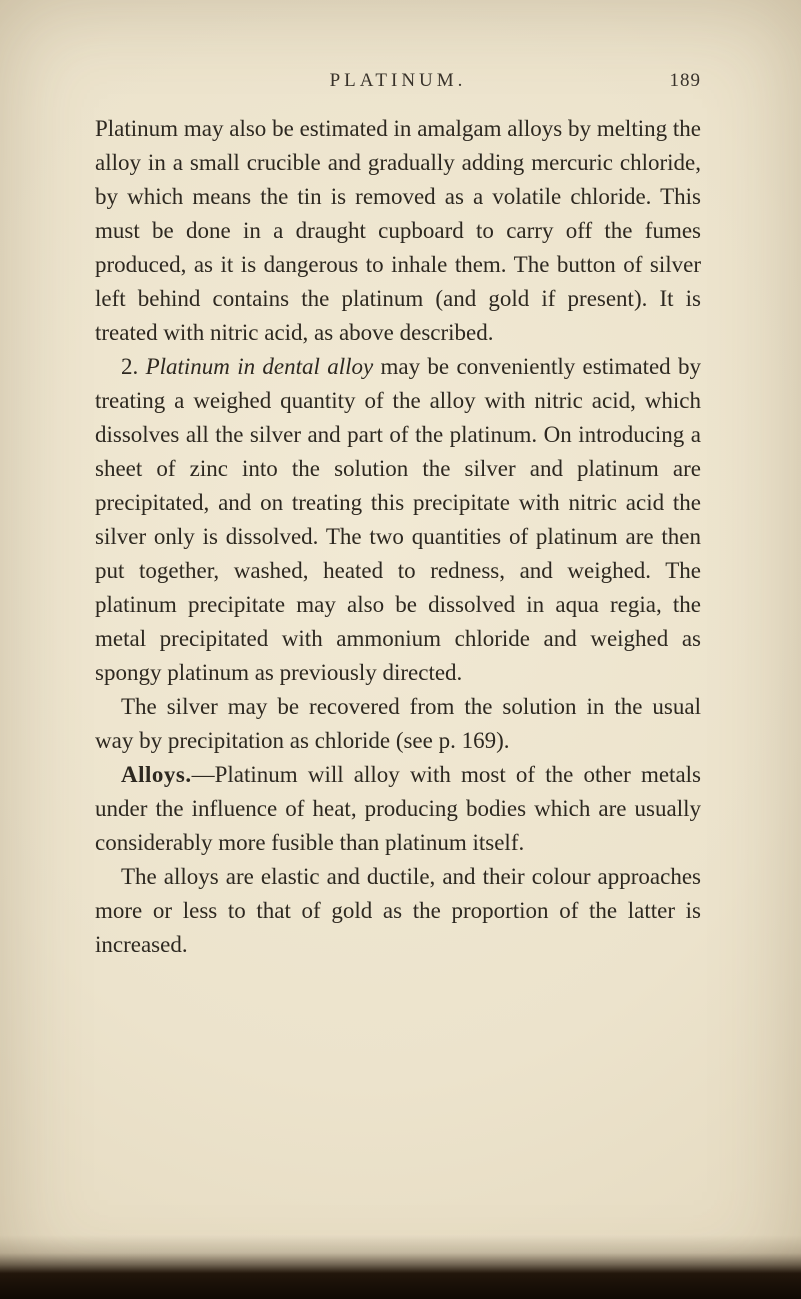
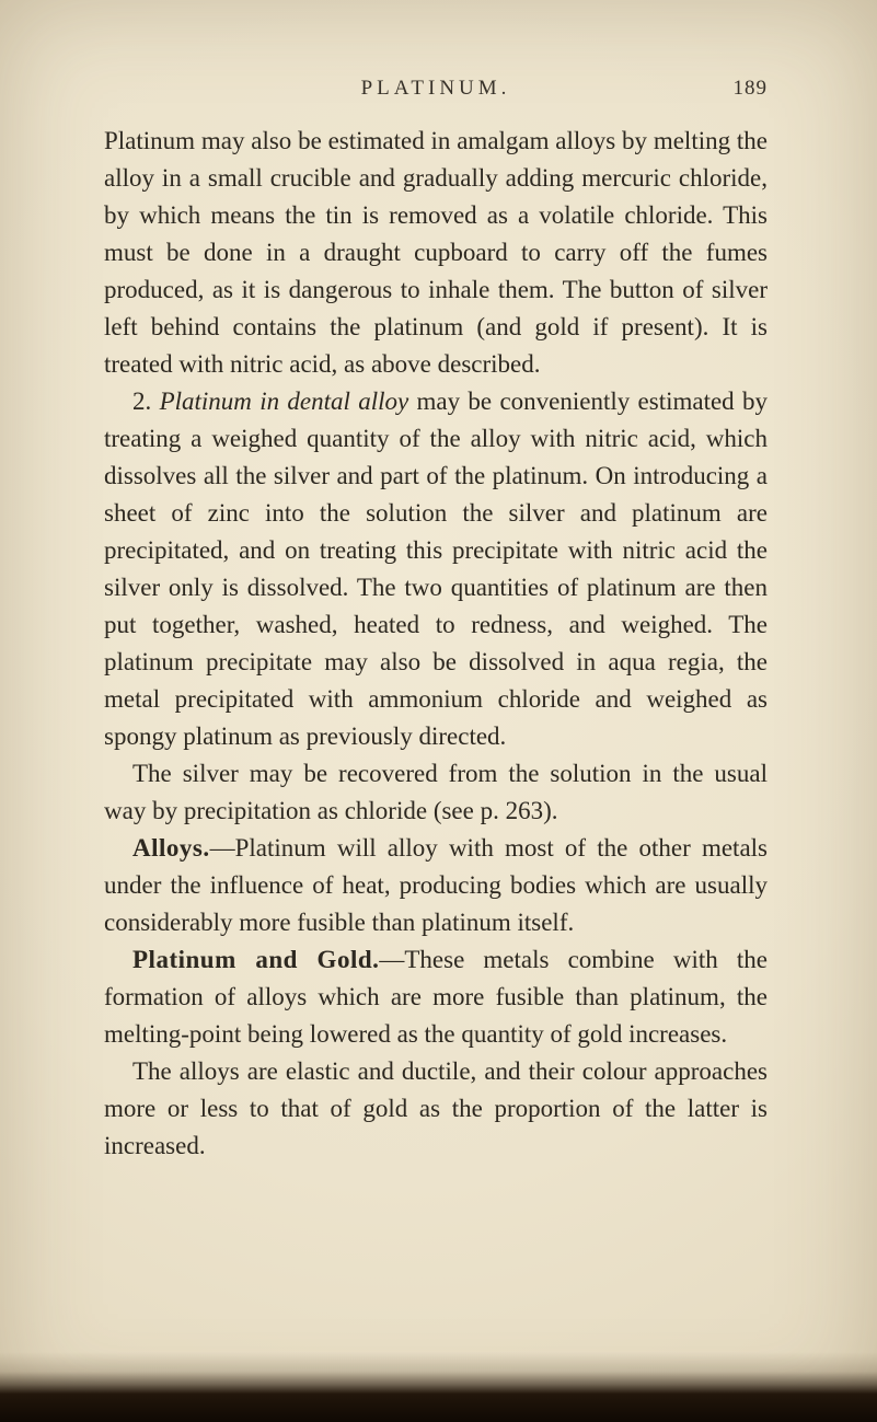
  PLATINUM.
  189
  Platinum may also be estimated in amalgam alloys by melting the alloy in a small crucible and gradually adding mercuric chloride, by which means the tin is removed as a volatile chloride. This must be done in a draught cupboard to carry off the fumes produced, as it is dangerous to inhale them. The button of silver left behind contains the platinum (and gold if present). It is treated with nitric acid, as above described.
  2. Platinum in dental alloy may be conveniently estimated by treating a weighed quantity of the alloy with nitric acid, which dissolves all the silver and part of the platinum. On introducing a sheet of zinc into the solution the silver and platinum are precipitated, and on treating this precipitate with nitric acid the silver only is dissolved. The two quantities of platinum are then put together, washed, heated to redness, and weighed. The platinum precipitate may also be dissolved in aqua regia, the metal precipitated with ammonium chloride and weighed as spongy platinum as previously directed.
- The silver may be recovered from the solution in the usual way by precipitation as chloride (see p. 169).
+ The silver may be recovered from the solution in the usual way by precipitation as chloride (see p. 263).
  Alloys.—Platinum will alloy with most of the other metals under the influence of heat, producing bodies which are usually considerably more fusible than platinum itself.
+ Platinum and Gold.—These metals combine with the formation of alloys which are more fusible than platinum, the melting-point being lowered as the quantity of gold increases.
  The alloys are elastic and ductile, and their colour approaches more or less to that of gold as the proportion of the latter is increased.
